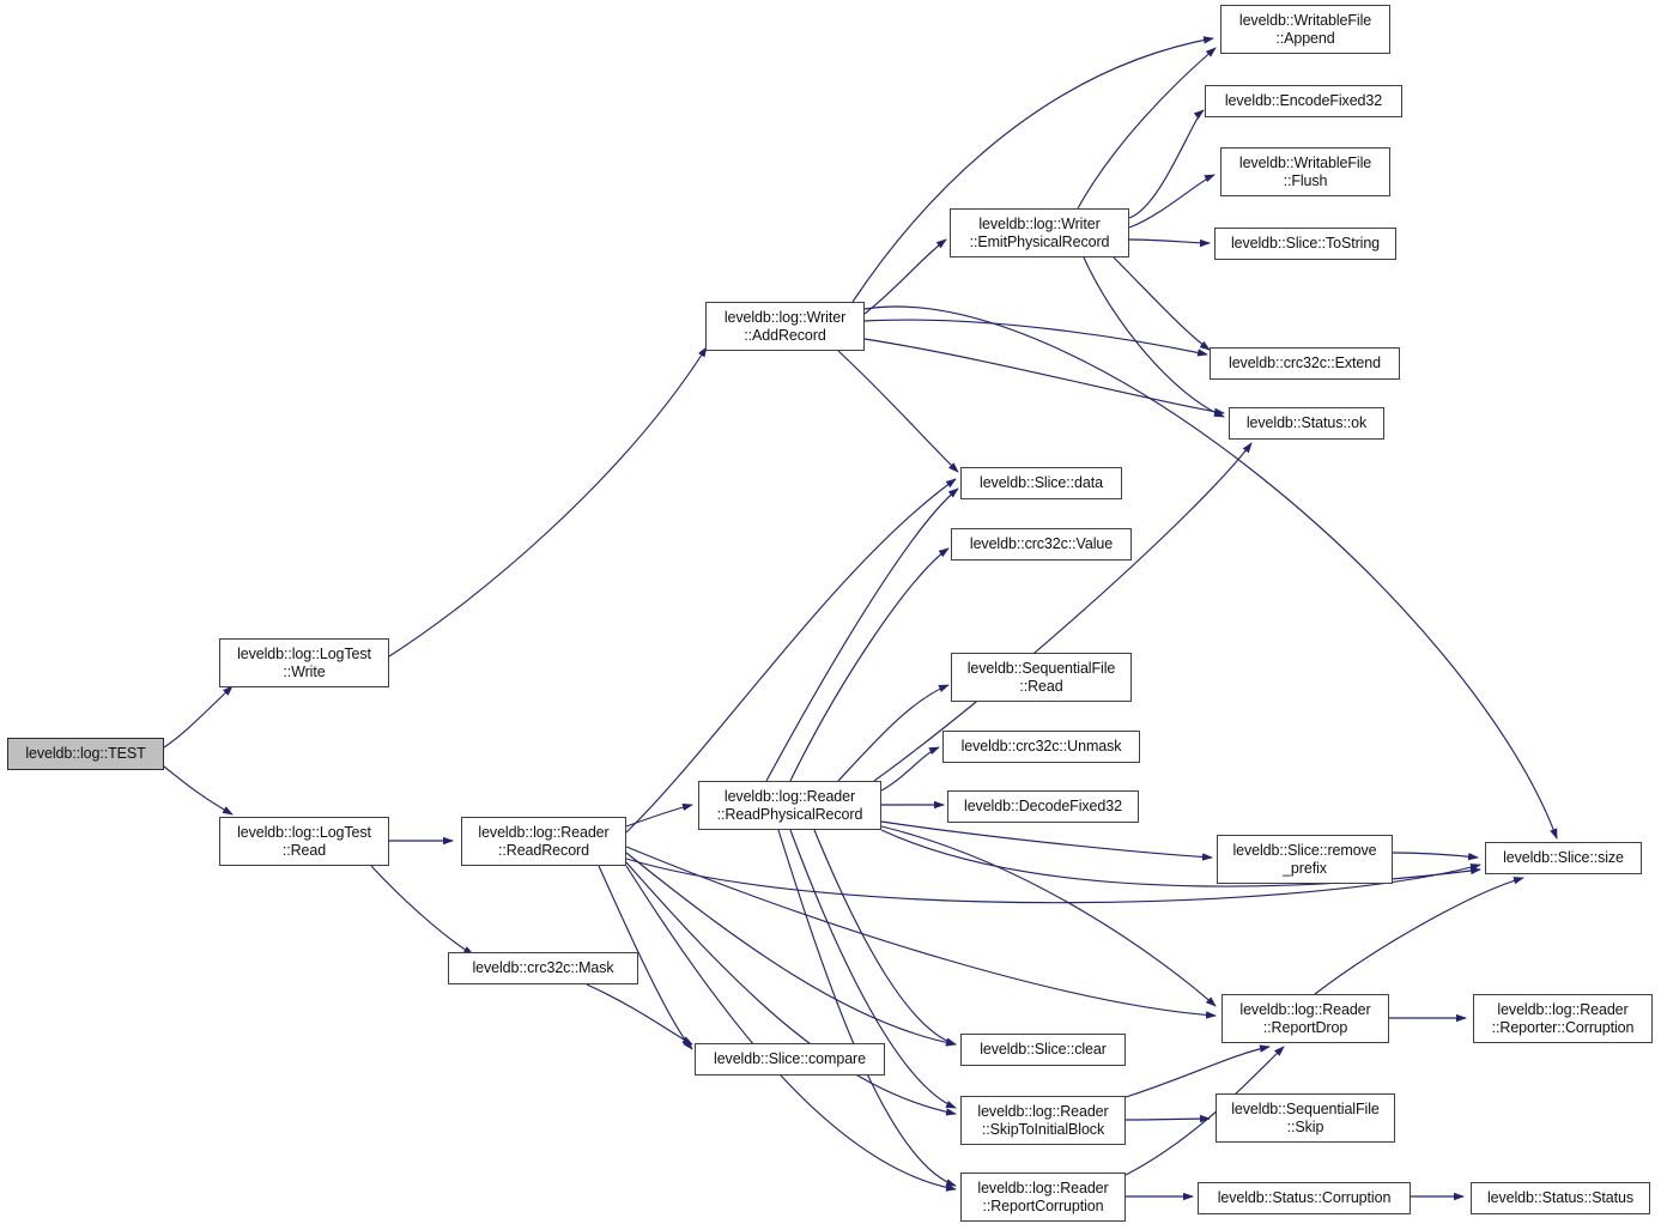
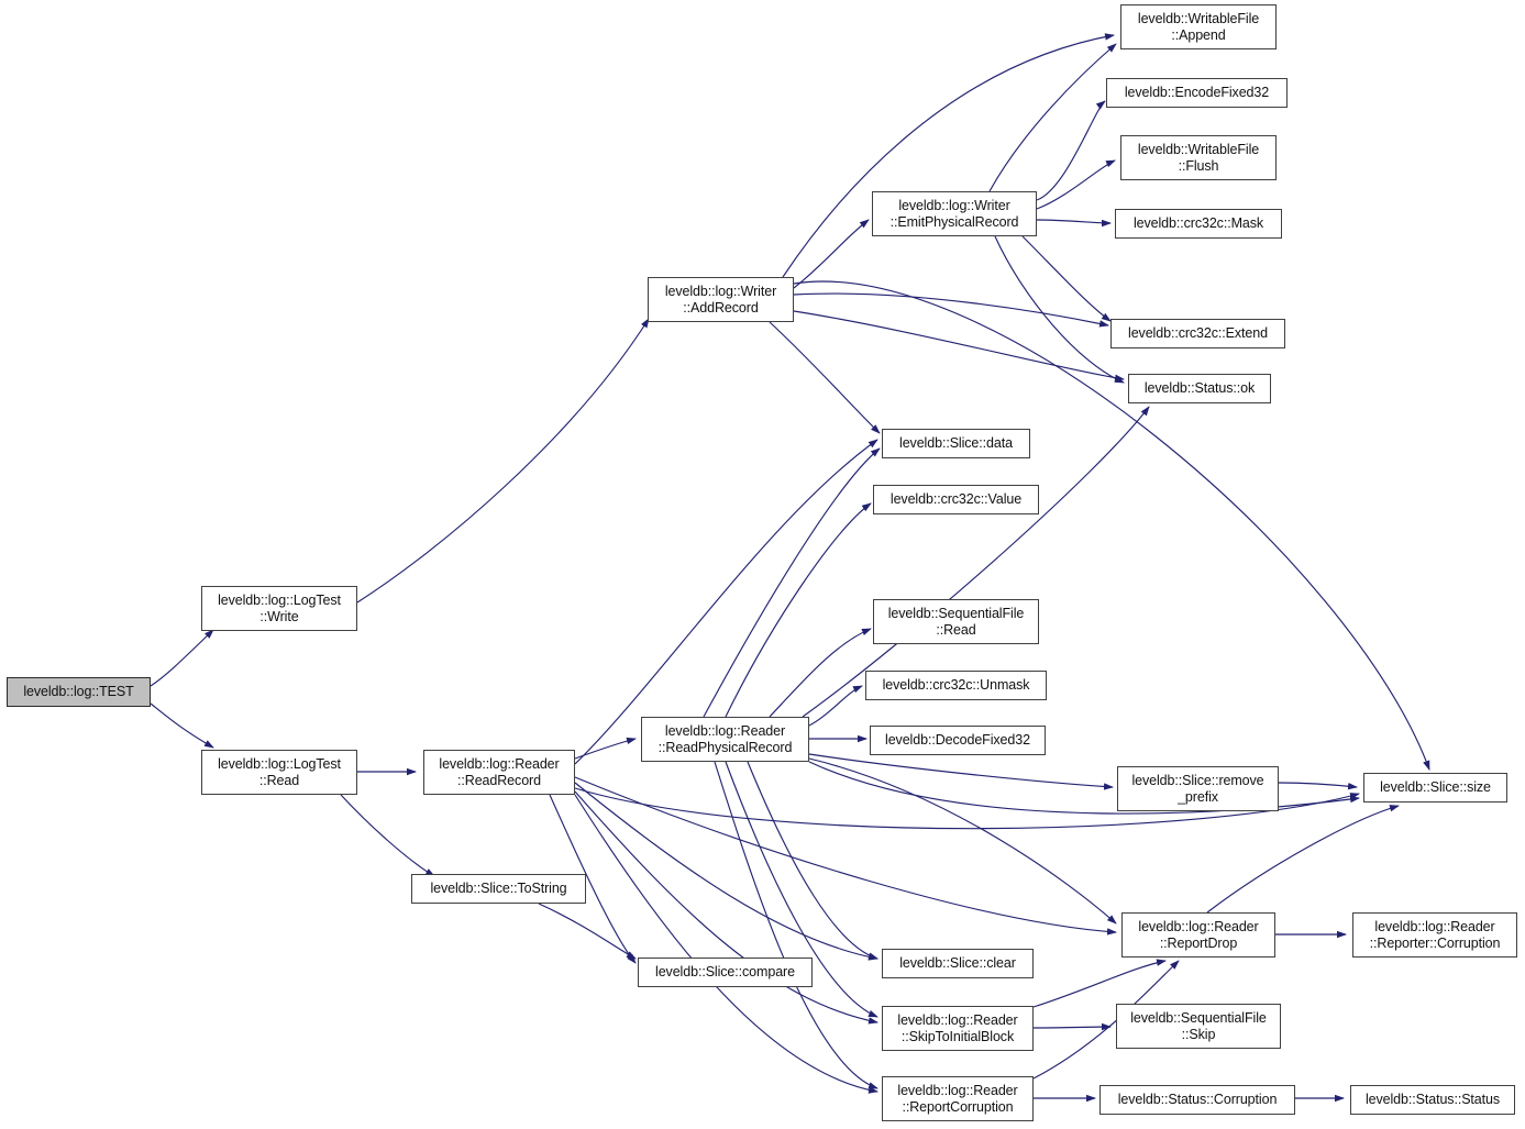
  leveldb::log::TEST
  leveldb::log::LogTest
  ::Write
  leveldb::log::LogTest
  ::Read
  leveldb::log::Writer
  ::AddRecord
  leveldb::log::Writer
  ::EmitPhysicalRecord
  leveldb::WritableFile
  ::Append
  leveldb::EncodeFixed32
  leveldb::WritableFile
  ::Flush
- leveldb::Slice::ToString
+ leveldb::crc32c::Mask
  leveldb::crc32c::Extend
  leveldb::Status::ok
  leveldb::Slice::data
  leveldb::crc32c::Value
  leveldb::SequentialFile
  ::Read
  leveldb::crc32c::Unmask
  leveldb::DecodeFixed32
  leveldb::log::Reader
  ::ReadRecord
  leveldb::log::Reader
  ::ReadPhysicalRecord
- leveldb::crc32c::Mask
+ leveldb::Slice::ToString
  leveldb::Slice::compare
  leveldb::Slice::clear
  leveldb::log::Reader
  ::SkipToInitialBlock
  leveldb::log::Reader
  ::ReportCorruption
  leveldb::Slice::remove
  _prefix
  leveldb::Slice::size
  leveldb::log::Reader
  ::ReportDrop
  leveldb::log::Reader
  ::Reporter::Corruption
  leveldb::SequentialFile
  ::Skip
  leveldb::Status::Corruption
  leveldb::Status::Status
